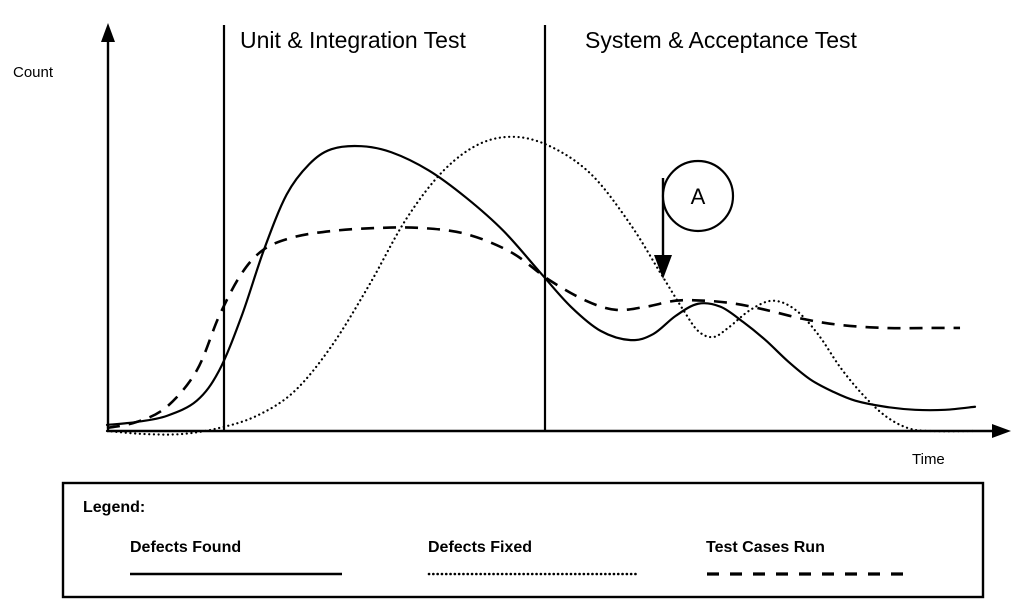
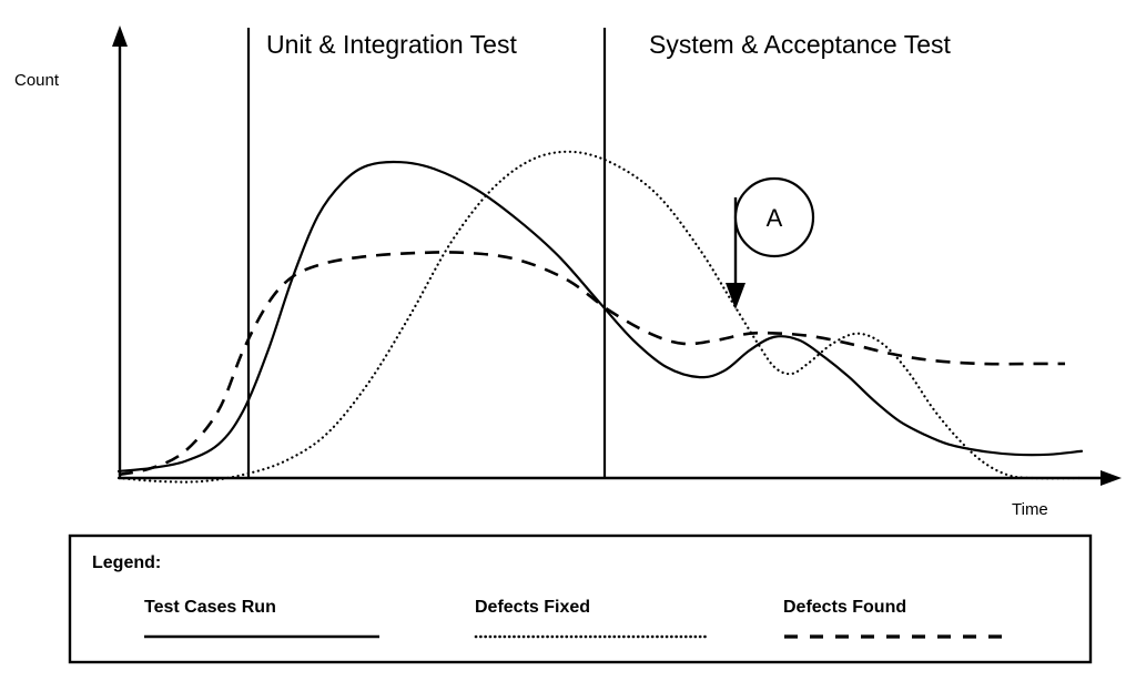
  Count
  Time
  Unit & Integration Test
  System & Acceptance Test
  A
  Legend:
- Defects Found
+ Test Cases Run
  Defects Fixed
- Test Cases Run
+ Defects Found
